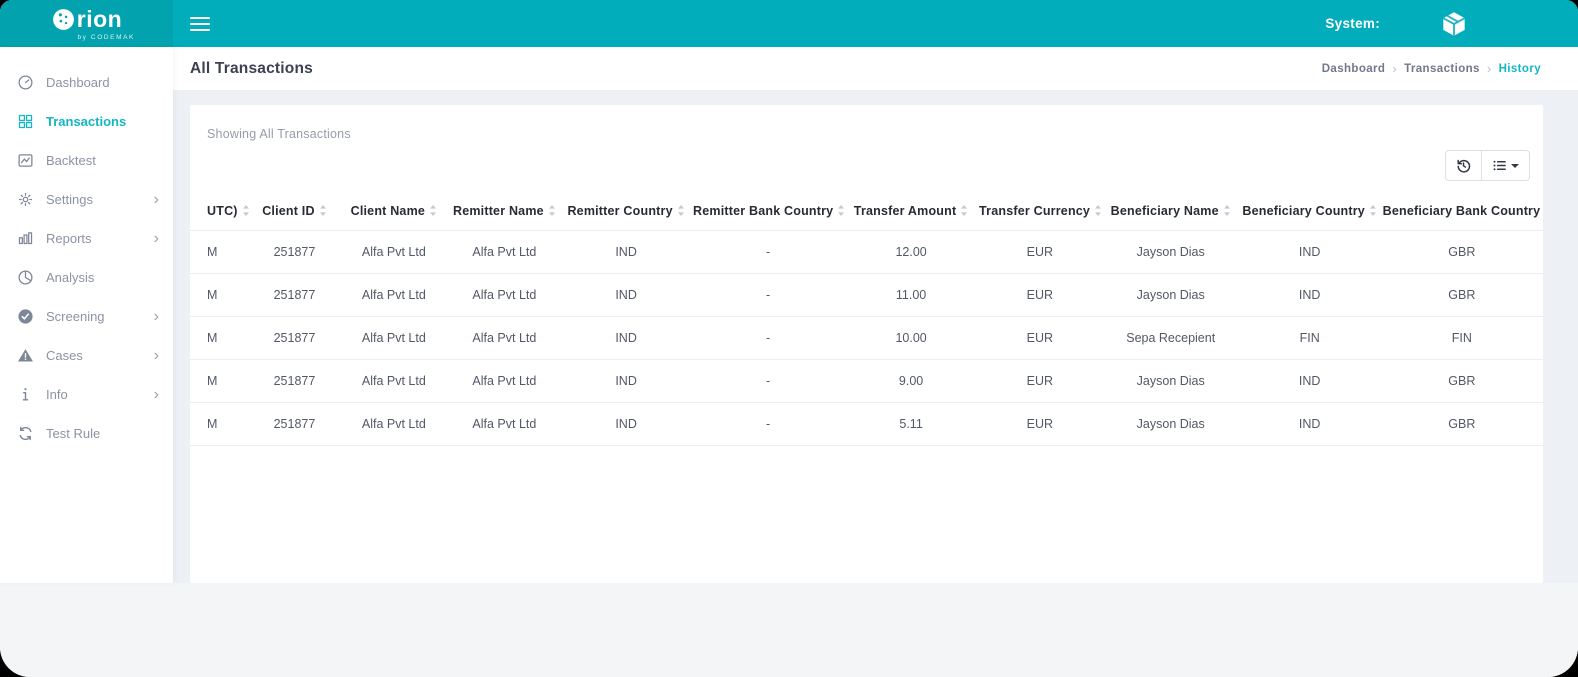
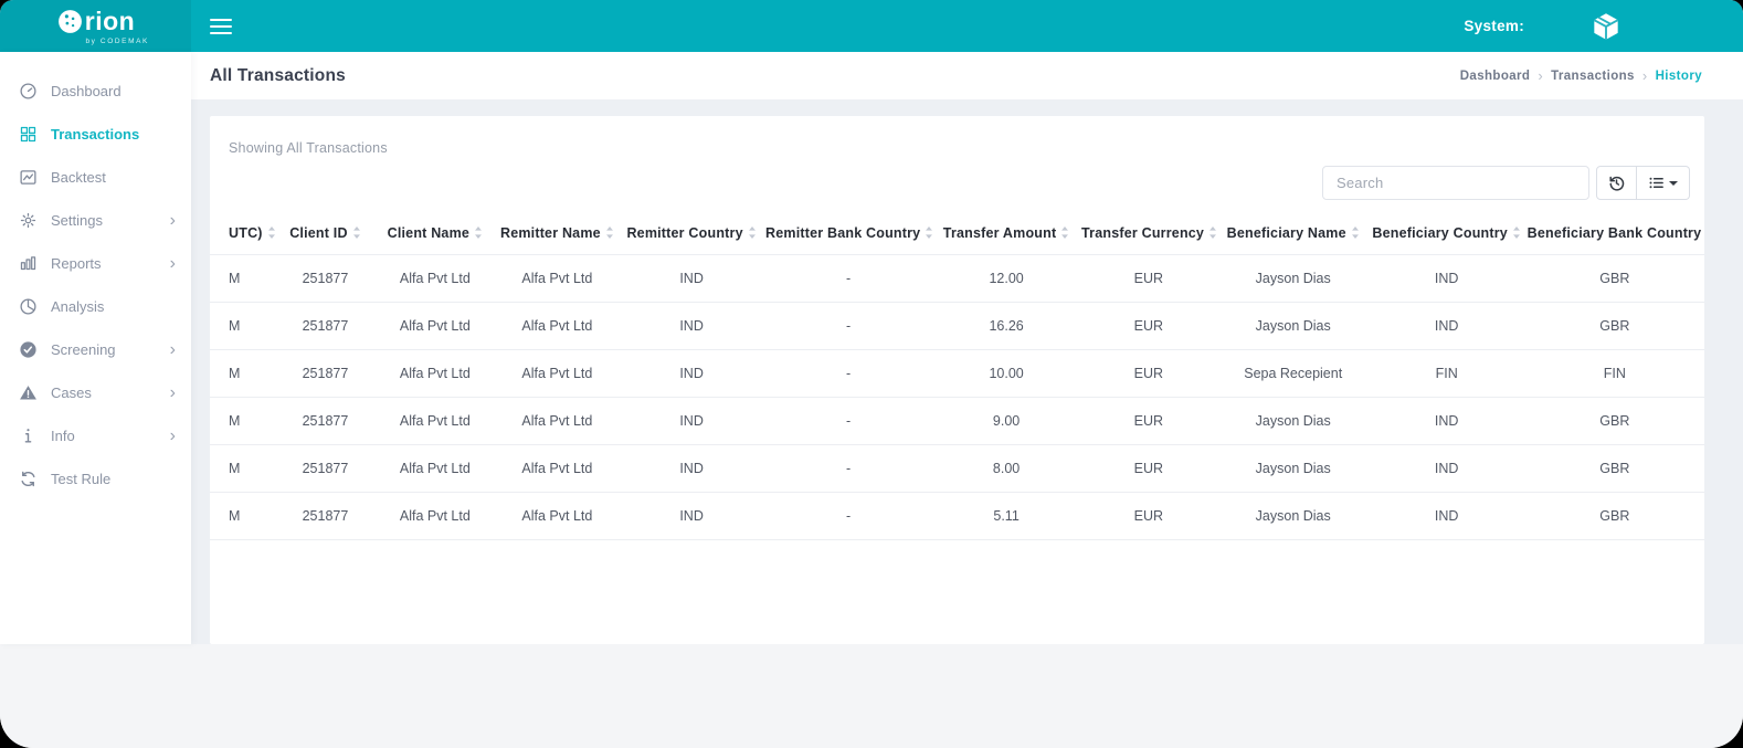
  rion
  System:
  Dashboard
  Transactions
  Backtest
  Settings
  ›
  Reports
  ›
  Analysis
  Screening
  ›
  Cases
  ›
  Info
  ›
  Test Rule
  All Transactions
  Dashboard
  ›
  Transactions
  ›
  History
  Showing All Transactions
+ Search
  UTC)	Client ID	Client Name	Remitter Name	Remitter Country	Remitter Bank Country	Transfer Amount	Transfer Currency	Beneficiary Name	Beneficiary Country	Beneficiary Bank Country
  M	251877	Alfa Pvt Ltd	Alfa Pvt Ltd	IND	-	12.00	EUR	Jayson Dias	IND	GBR
- M	251877	Alfa Pvt Ltd	Alfa Pvt Ltd	IND	-	11.00	EUR	Jayson Dias	IND	GBR
+ M	251877	Alfa Pvt Ltd	Alfa Pvt Ltd	IND	-	16.26	EUR	Jayson Dias	IND	GBR
  M	251877	Alfa Pvt Ltd	Alfa Pvt Ltd	IND	-	10.00	EUR	Sepa Recepient	FIN	FIN
  M	251877	Alfa Pvt Ltd	Alfa Pvt Ltd	IND	-	9.00	EUR	Jayson Dias	IND	GBR
+ M	251877	Alfa Pvt Ltd	Alfa Pvt Ltd	IND	-	8.00	EUR	Jayson Dias	IND	GBR
  M	251877	Alfa Pvt Ltd	Alfa Pvt Ltd	IND	-	5.11	EUR	Jayson Dias	IND	GBR
